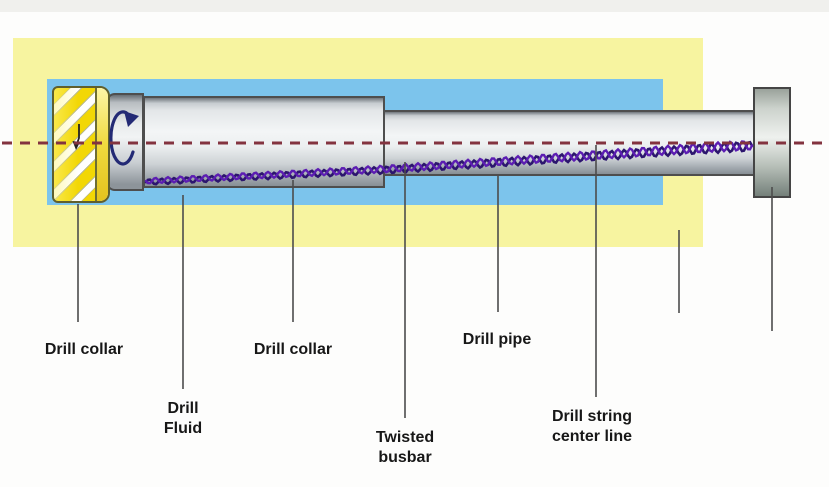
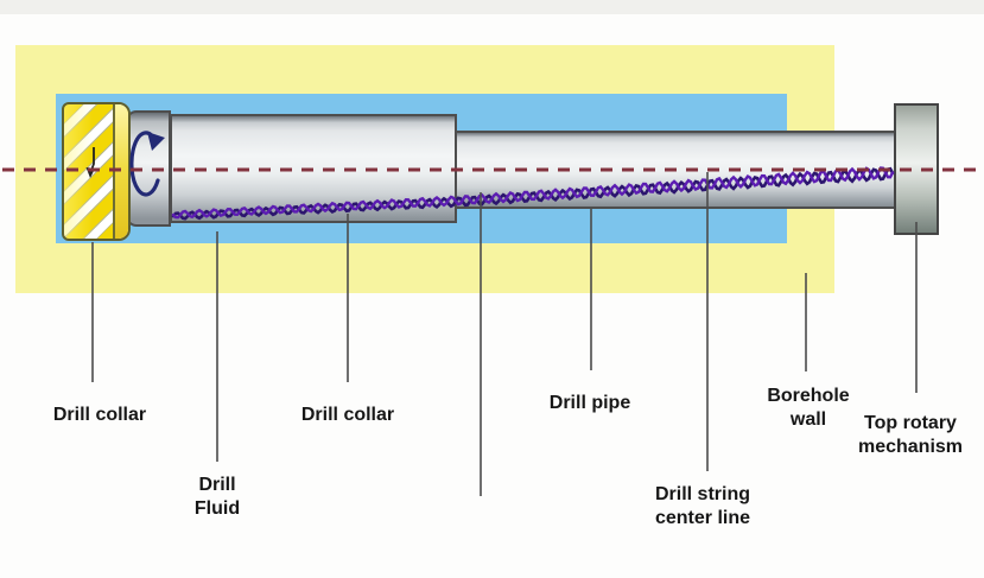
  Drill collar
  Drill
  Fluid
  Drill collar
- Twisted
- busbar
  Drill pipe
  Drill string
  center line
+ Borehole
+ wall
+ Top rotary
+ mechanism
